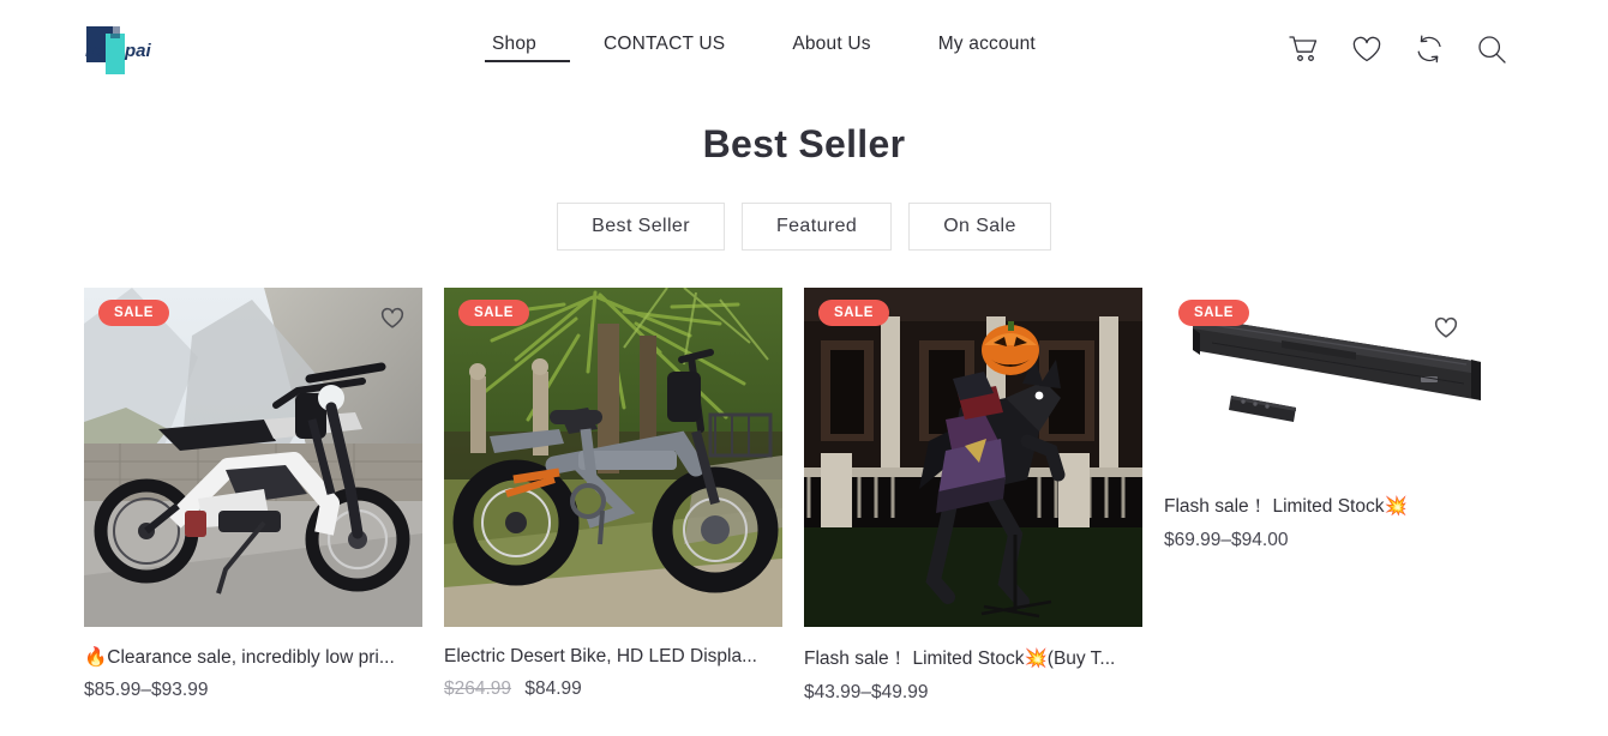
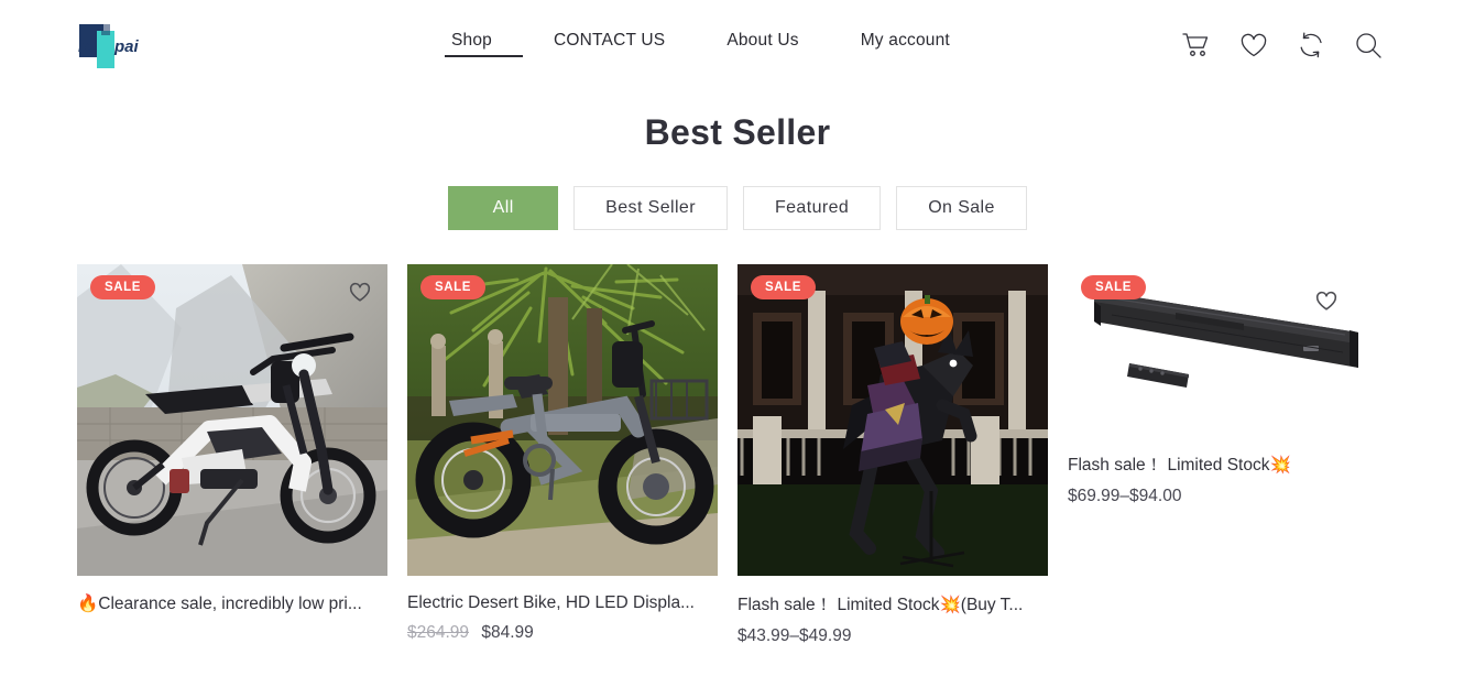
  re
  pai
  Shop
  CONTACT US
  About Us
  My account
  Best Seller
+ All
  Best Seller
  Featured
  On Sale
  SALE
  🔥Clearance sale, incredibly low pri...
- $85.99–$93.99
  SALE
  Electric Desert Bike, HD LED Displa...
  $264.99 $84.99
  SALE
  Flash sale！ Limited Stock💥(Buy T...
  $43.99–$49.99
  SALE
  Flash sale！ Limited Stock💥
  $69.99–$94.00
